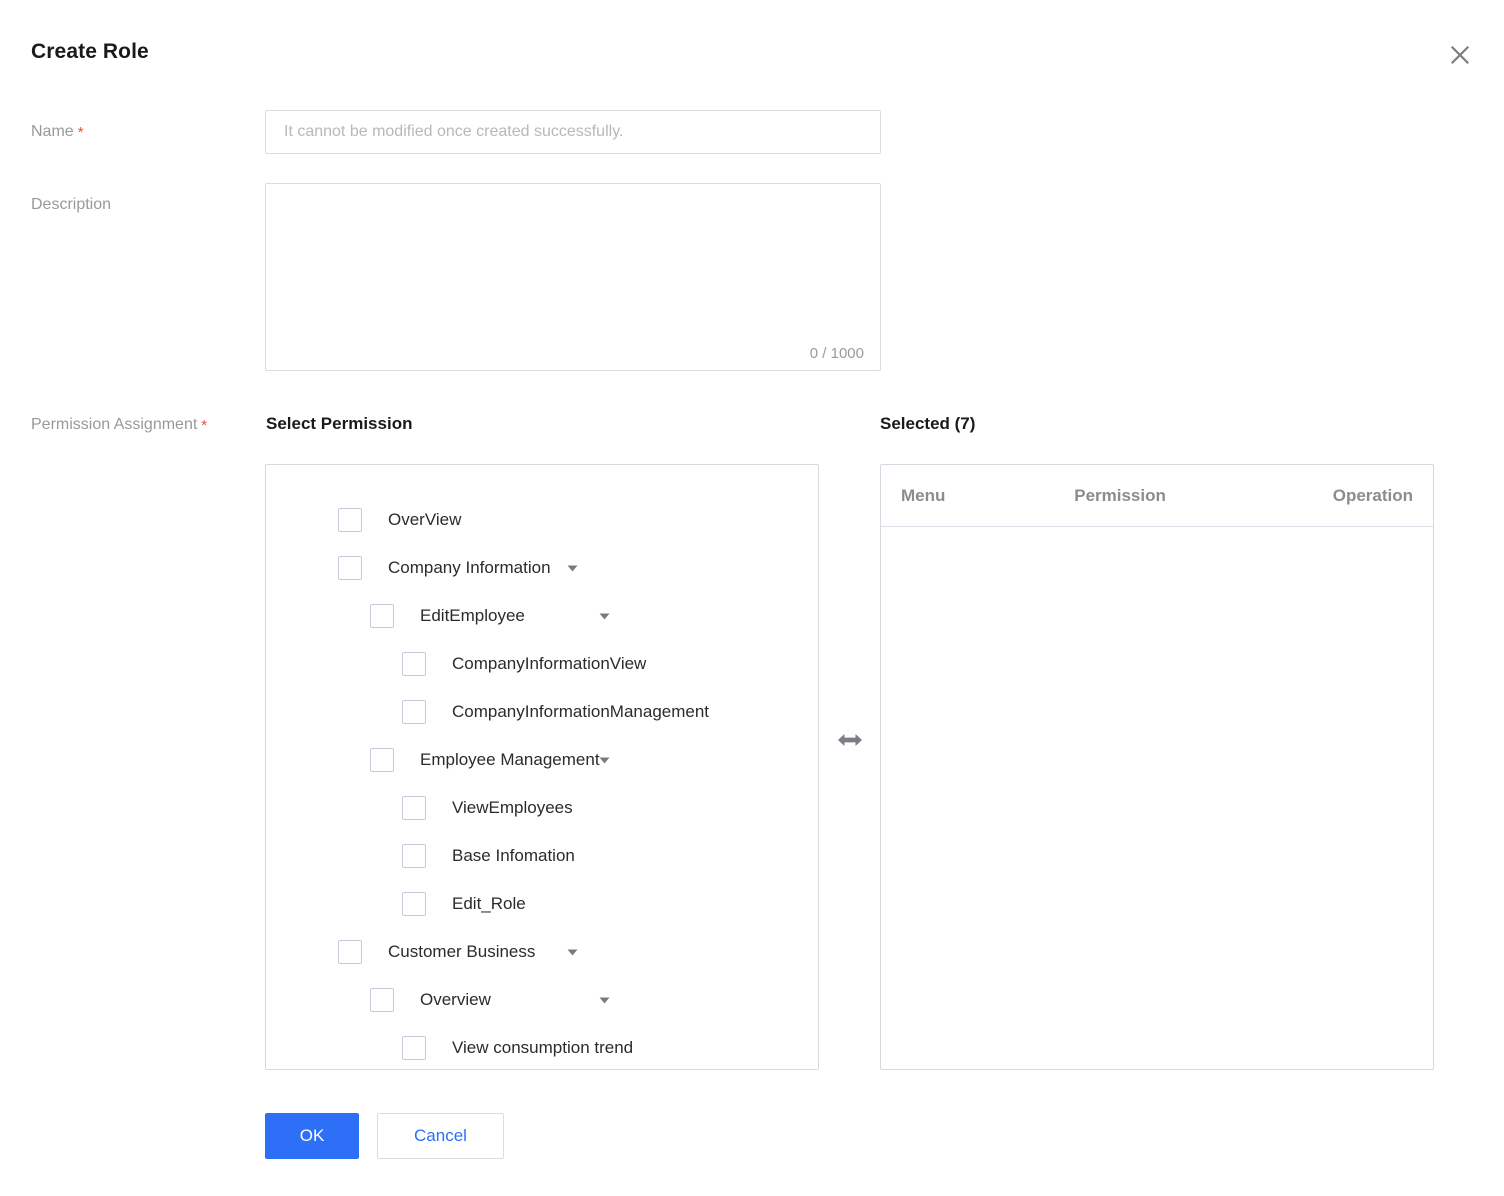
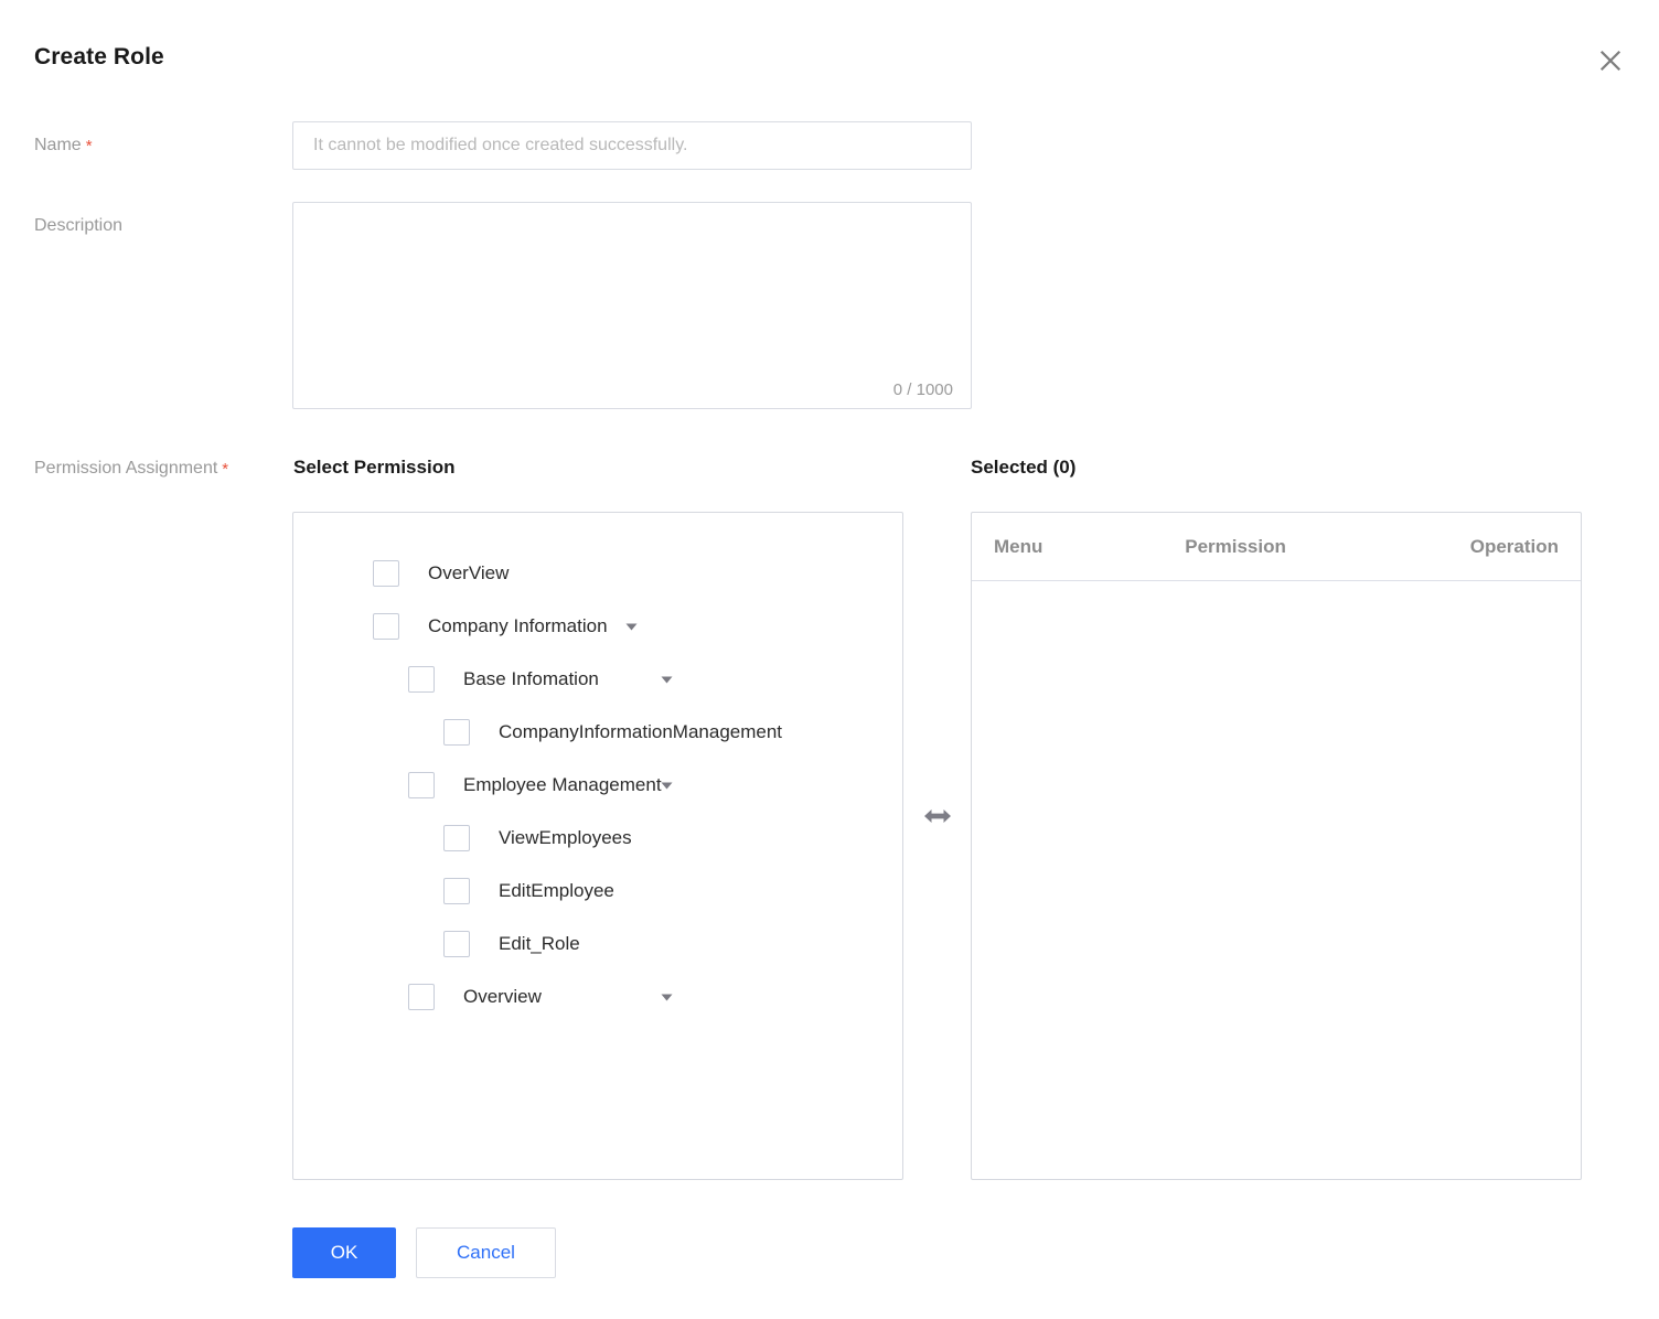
  Create Role
  Name *
  It cannot be modified once created successfully.
  Description
  0 / 1000
  Permission Assignment *
  Select Permission
- Selected (7)
+ Selected (0)
  OverView
  Company Information
- EditEmployee
+ Base Infomation
- CompanyInformationView
  CompanyInformationManagement
  Employee Management
  ViewEmployees
- Base Infomation
+ EditEmployee
  Edit_Role
- Customer Business
  Overview
- View consumption trend
  Menu
  Permission
  Operation
  OK
  Cancel
